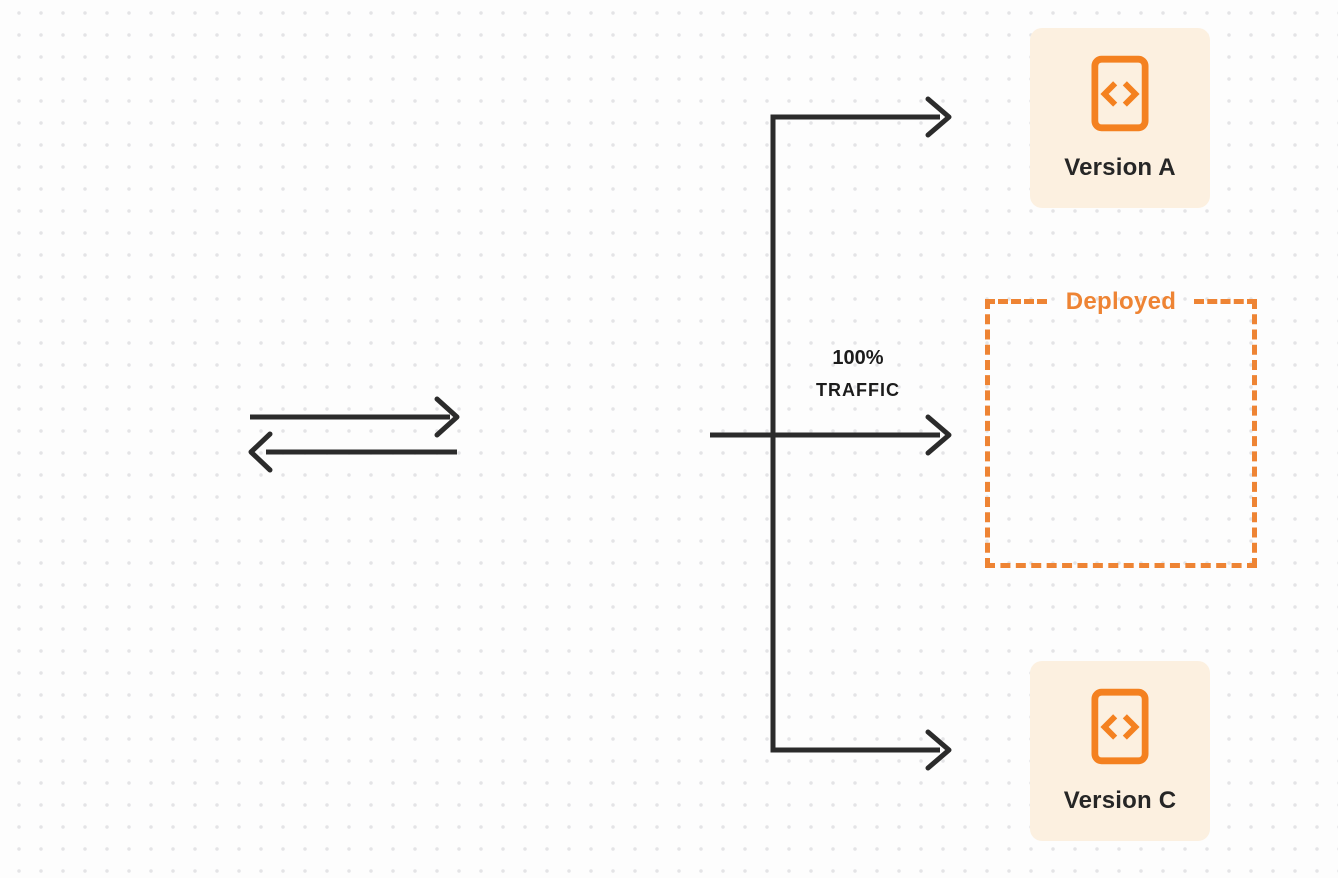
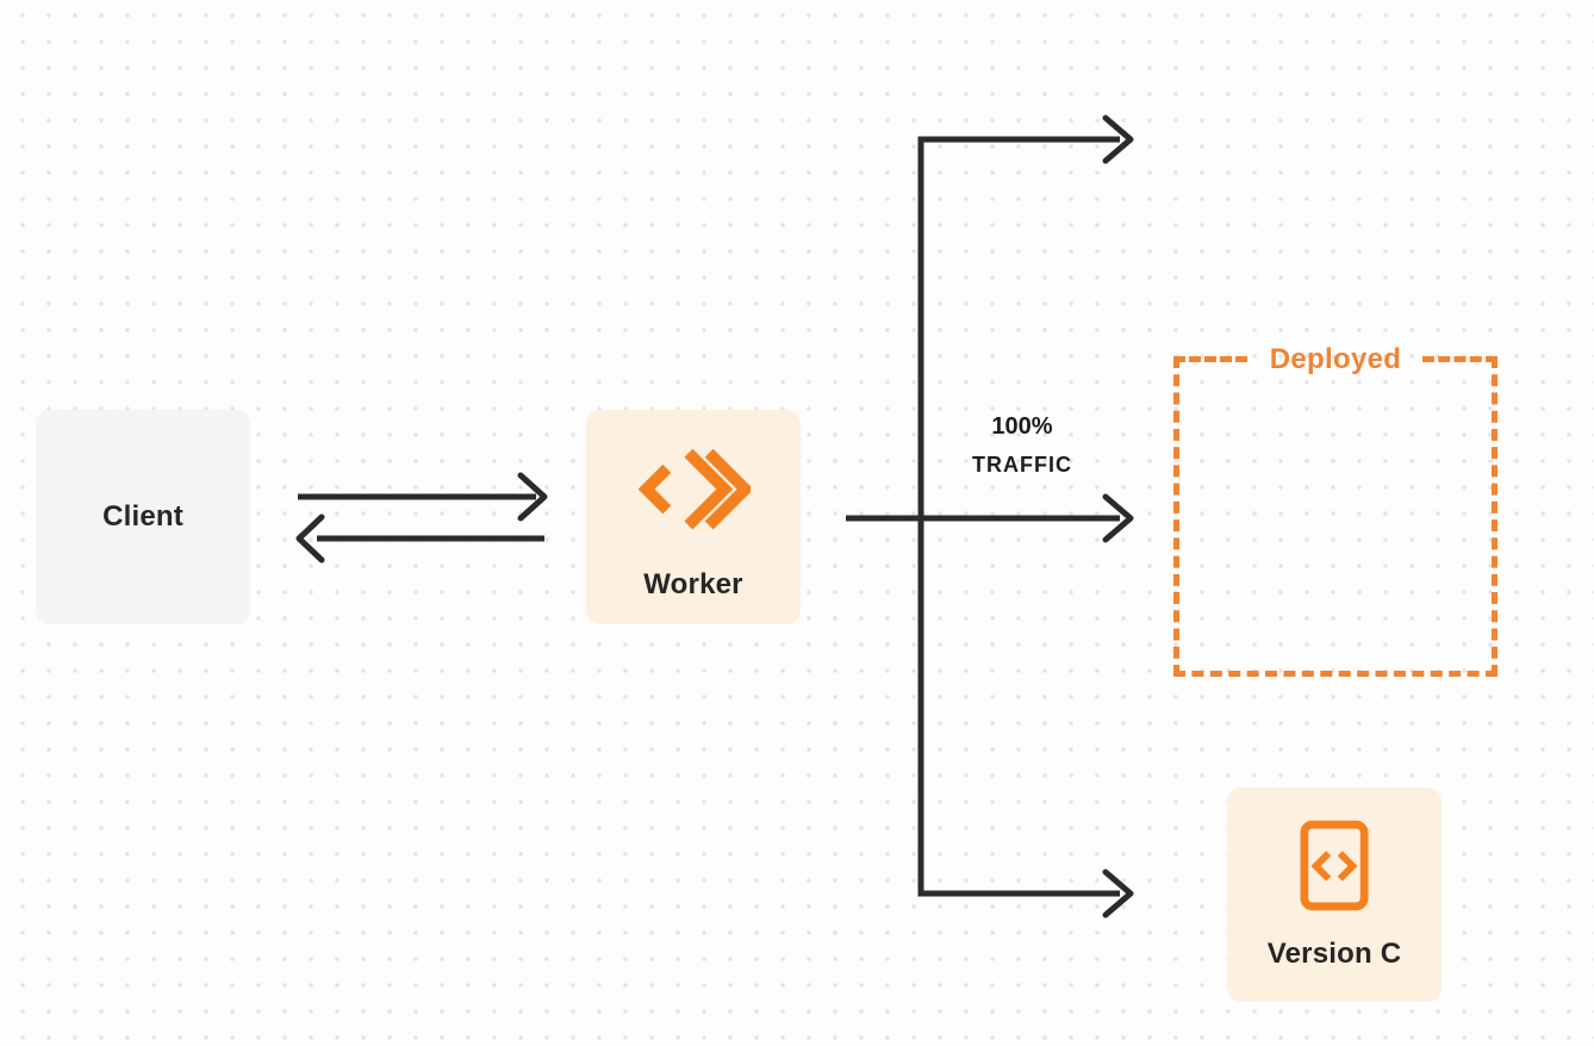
+ Client
+ Worker
  100%
  TRAFFIC
  Deployed
- Version A
  Version C
